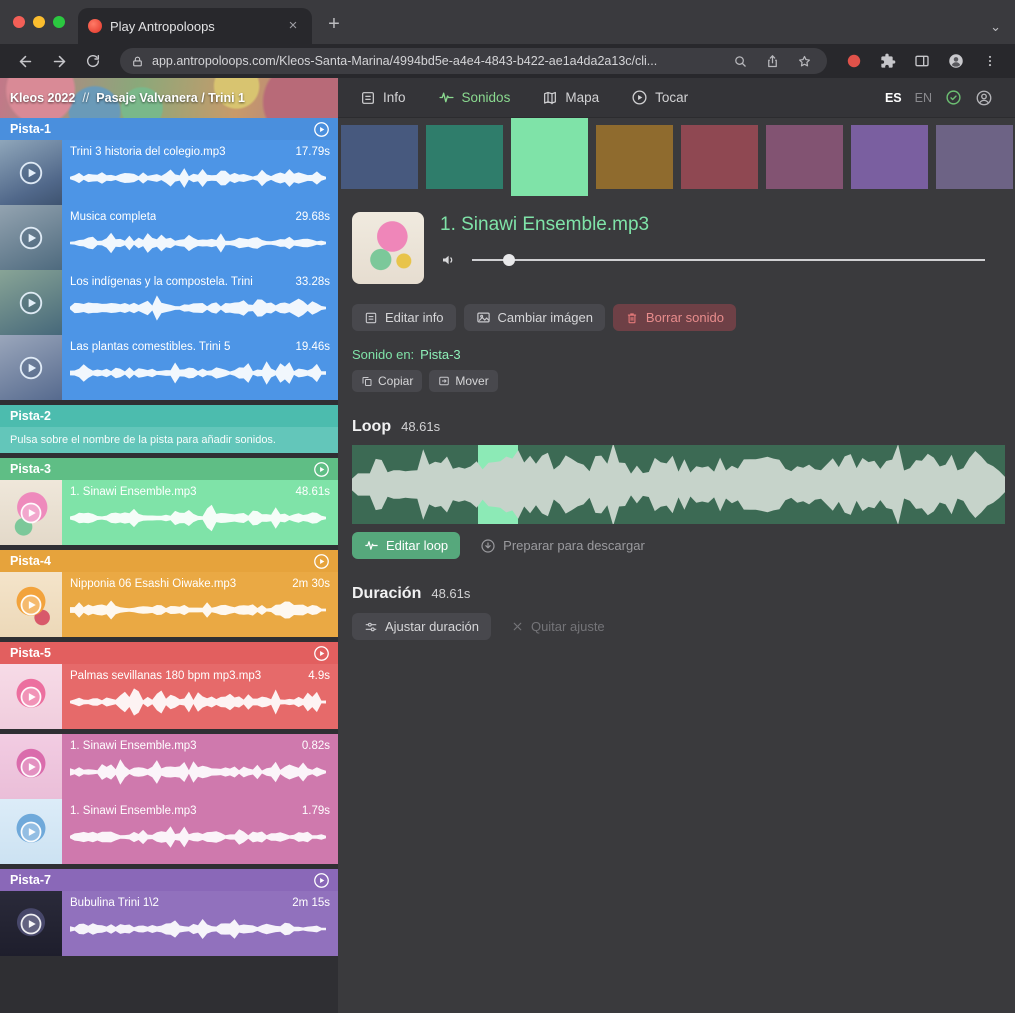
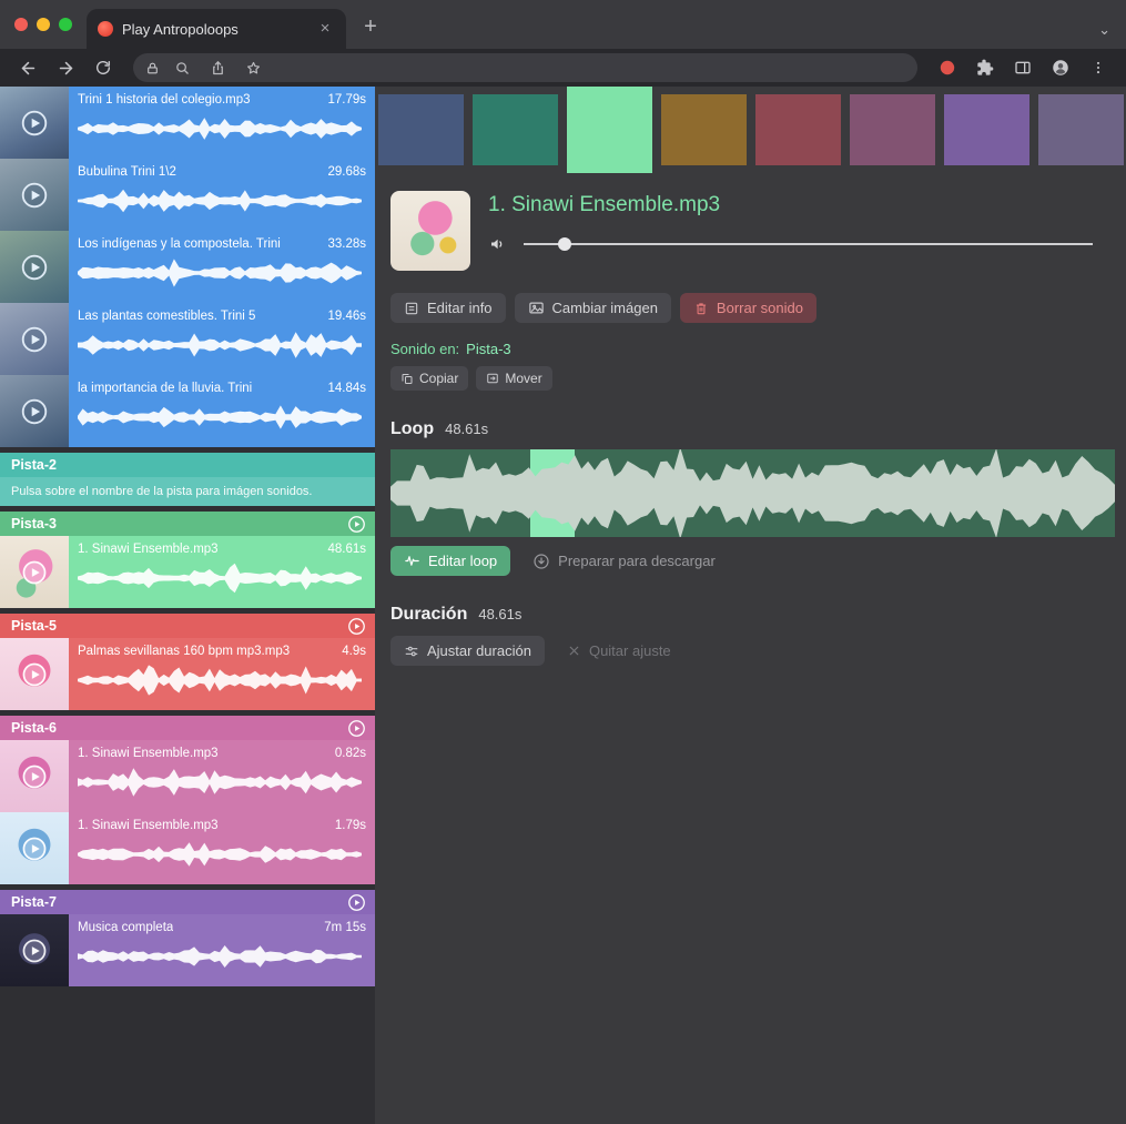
  Play Antropoloops
- app.antropoloops.com/Kleos-Santa-Marina/4994bd5e-a4e4-4843-b422-ae1a4da2a13c/cli...
- Kleos 2022
- //
- Pasaje Valvanera / Trini 1
- Info
- Sonidos
- Mapa
- Tocar
- ES
- EN
- Pista-1
- Trini 3 historia del colegio.mp3
+ Trini 1 historia del colegio.mp3
  17.79s
- Musica completa
+ Bubulina Trini 1\2
  29.68s
  Los indígenas y la compostela. Trini
  33.28s
  Las plantas comestibles. Trini 5
  19.46s
+ la importancia de la lluvia. Trini
+ 14.84s
  Pista-2
- Pulsa sobre el nombre de la pista para añadir sonidos.
+ Pulsa sobre el nombre de la pista para imágen sonidos.
  Pista-3
  1. Sinawi Ensemble.mp3
  48.61s
- Pista-4
- Nipponia 06 Esashi Oiwake.mp3
- 2m 30s
  Pista-5
- Palmas sevillanas 180 bpm mp3.mp3
+ Palmas sevillanas 160 bpm mp3.mp3
  4.9s
+ Pista-6
  1. Sinawi Ensemble.mp3
  0.82s
  1. Sinawi Ensemble.mp3
  1.79s
  Pista-7
- Bubulina Trini 1\2
+ Musica completa
- 2m 15s
+ 7m 15s
  1. Sinawi Ensemble.mp3
  Editar info
  Cambiar imágen
  Borrar sonido
  Sonido en: Pista-3
  Copiar
  Mover
  Loop
  48.61s
  Editar loop
  Preparar para descargar
  Duración
  48.61s
  Ajustar duración
  Quitar ajuste
